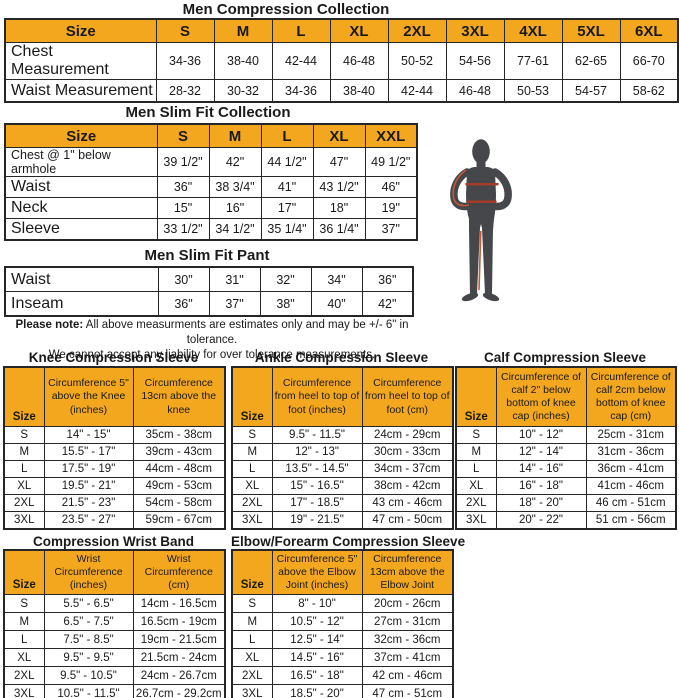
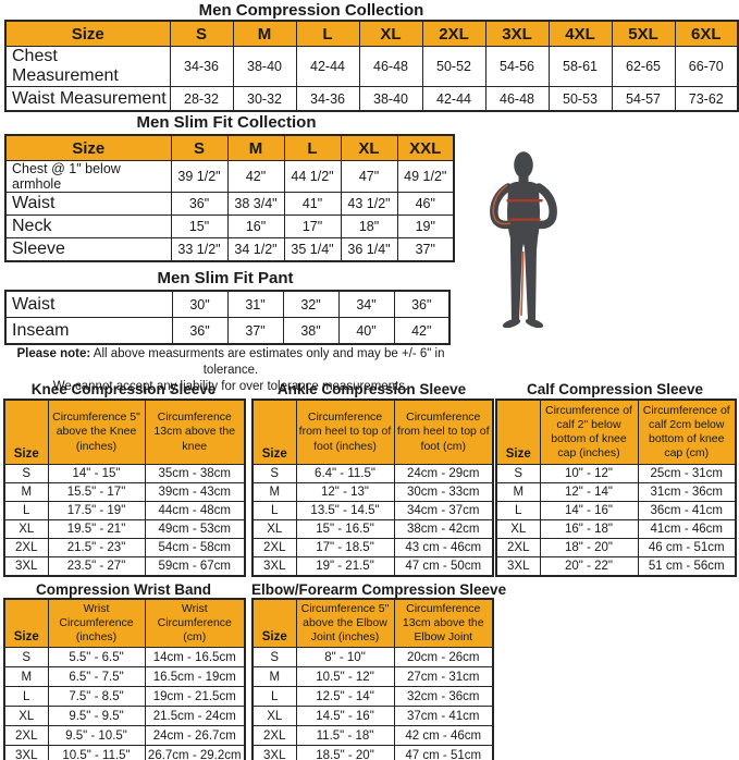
  Men Compression Collection
  Size	S	M	L	XL	2XL	3XL	4XL	5XL	6XL
- Chest Measurement	34-36	38-40	42-44	46-48	50-52	54-56	77-61	62-65	66-70
+ Chest Measurement	34-36	38-40	42-44	46-48	50-52	54-56	58-61	62-65	66-70
- Waist Measurement	28-32	30-32	34-36	38-40	42-44	46-48	50-53	54-57	58-62
+ Waist Measurement	28-32	30-32	34-36	38-40	42-44	46-48	50-53	54-57	73-62
  Men Slim Fit Collection
  Size	S	M	L	XL	XXL
  Chest @ 1" below armhole	39 1/2"	42"	44 1/2"	47"	49 1/2"
  Waist	36"	38 3/4"	41"	43 1/2"	46"
  Neck	15"	16"	17"	18"	19"
  Sleeve	33 1/2"	34 1/2"	35 1/4"	36 1/4"	37"
  Men Slim Fit Pant
  Waist	30"	31"	32"	34"	36"
  Inseam	36"	37"	38"	40"	42"
  Please note: All above measurments are estimates only and may be +/- 6" in tolerance.
  We cannot accept any liability for over tolerance measurements.
  Knee Compression Sleeve
  Size	Circumference 5" above the Knee (inches)	Circumference 13cm above the knee
  S	14" - 15"	35cm - 38cm
  M	15.5" - 17"	39cm - 43cm
  L	17.5" - 19"	44cm - 48cm
  XL	19.5" - 21"	49cm - 53cm
  2XL	21.5" - 23"	54cm - 58cm
  3XL	23.5" - 27"	59cm - 67cm
  Ankle Compression Sleeve
  Size	Circumference from heel to top of foot (inches)	Circumference from heel to top of foot (cm)
- S	9.5" - 11.5"	24cm - 29cm
+ S	6.4" - 11.5"	24cm - 29cm
  M	12" - 13"	30cm - 33cm
  L	13.5" - 14.5"	34cm - 37cm
  XL	15" - 16.5"	38cm - 42cm
  2XL	17" - 18.5"	43 cm - 46cm
  3XL	19" - 21.5"	47 cm - 50cm
  Calf Compression Sleeve
  Size	Circumference of calf 2" below bottom of knee cap (inches)	Circumference of calf 2cm below bottom of knee cap (cm)
  S	10" - 12"	25cm - 31cm
  M	12" - 14"	31cm - 36cm
  L	14" - 16"	36cm - 41cm
  XL	16" - 18"	41cm - 46cm
  2XL	18" - 20"	46 cm - 51cm
  3XL	20" - 22"	51 cm - 56cm
  Compression Wrist Band
  Size	Wrist Circumference (inches)	Wrist Circumference (cm)
  S	5.5" - 6.5"	14cm - 16.5cm
  M	6.5" - 7.5"	16.5cm - 19cm
  L	7.5" - 8.5"	19cm - 21.5cm
  XL	9.5" - 9.5"	21.5cm - 24cm
  2XL	9.5" - 10.5"	24cm - 26.7cm
  3XL	10.5" - 11.5"	26.7cm - 29.2cm
  Elbow/Forearm Compression Sleeve
  Size	Circumference 5" above the Elbow Joint (inches)	Circumference 13cm above the Elbow Joint
  S	8" - 10"	20cm - 26cm
  M	10.5" - 12"	27cm - 31cm
  L	12.5" - 14"	32cm - 36cm
  XL	14.5" - 16"	37cm - 41cm
- 2XL	16.5" - 18"	42 cm - 46cm
+ 2XL	11.5" - 18"	42 cm - 46cm
  3XL	18.5" - 20"	47 cm - 51cm
